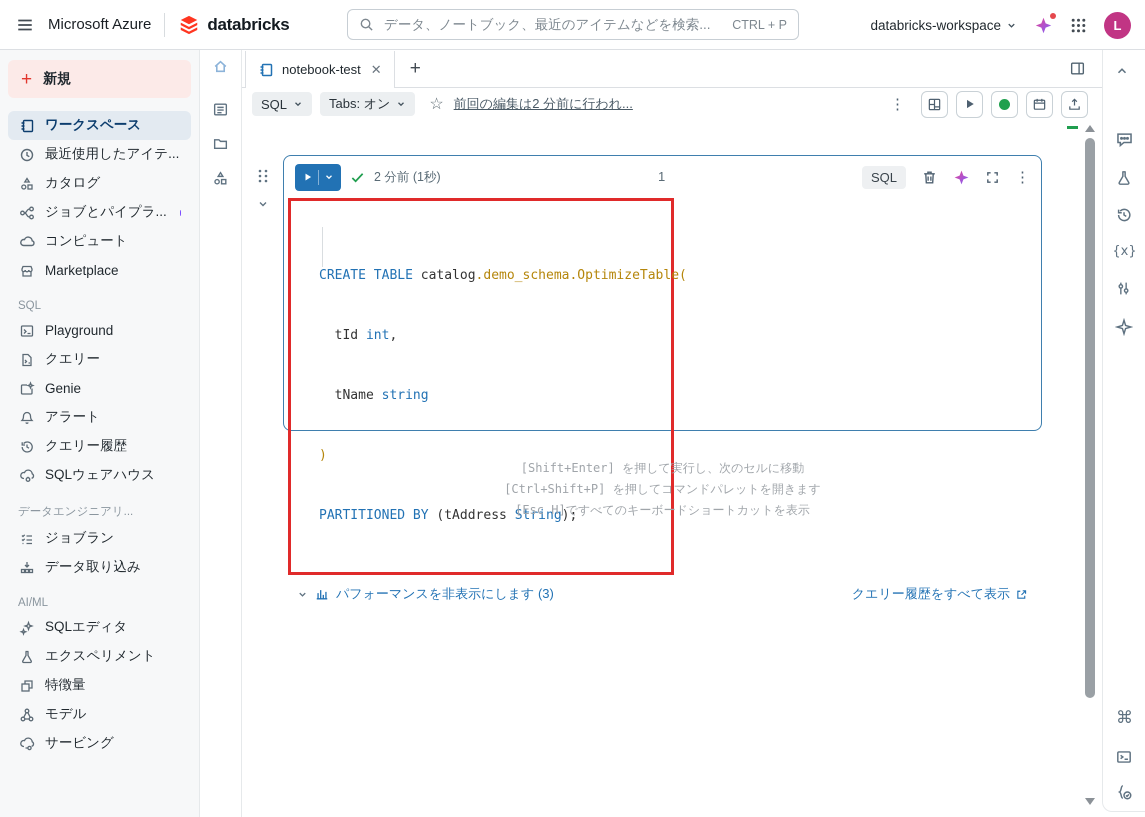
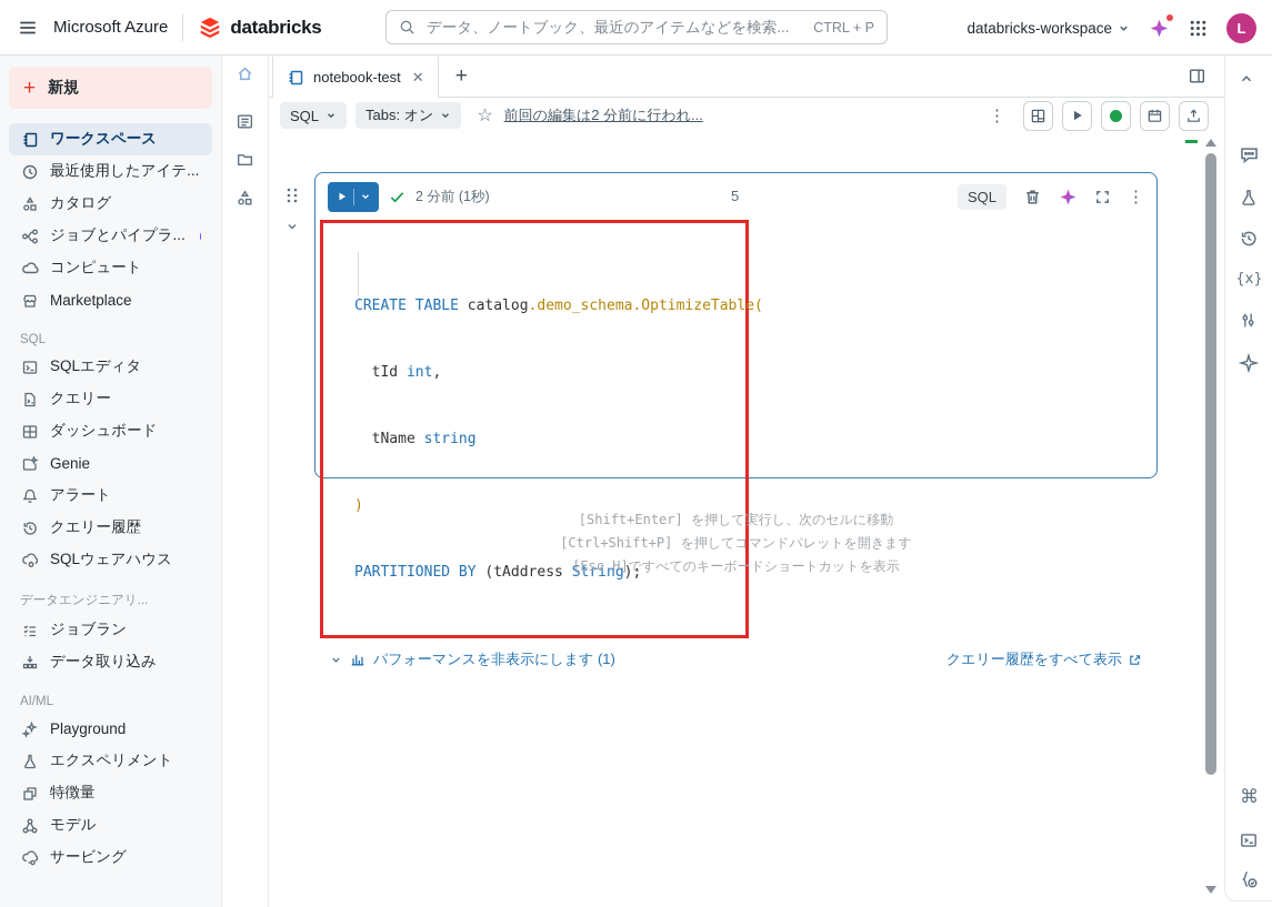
  Microsoft Azure
  databricks
  データ、ノートブック、最近のアイテムなどを検索...
  CTRL + P
  databricks-workspace
  L
  +
  新規
  ワークスペース
  最近使用したアイテ...
  カタログ
  ジョブとパイプラ...
  コンピュート
  Marketplace
  SQL
- Playground
+ SQLエディタ
  クエリー
+ ダッシュボード
  Genie
  アラート
  クエリー履歴
  SQLウェアハウス
  データエンジニアリ...
  ジョブラン
  データ取り込み
  AI/ML
- SQLエディタ
+ Playground
  エクスペリメント
  特徴量
  モデル
  サービング
  notebook-test
  ✕
  +
  SQL
  Tabs: オン
  ☆
  前回の編集は2 分前に行われ...
  ⋮
  2 分前 (1秒)
- 1
+ 5
  SQL
  ⋮
  CREATE TABLE catalog.demo_schema.OptimizeTable(
  tId int,
  tName string
  )
  PARTITIONED BY (tAddress String);
- パフォーマンスを非表示にします (3)
+ パフォーマンスを非表示にします (1)
  クエリー履歴をすべて表示
  [Shift+Enter] を押して実行し、次のセルに移動
  [Ctrl+Shift+P] を押してコマンドパレットを開きます
  [Esc H]ですべてのキーボードショートカットを表示
  {x}
  ⌘
